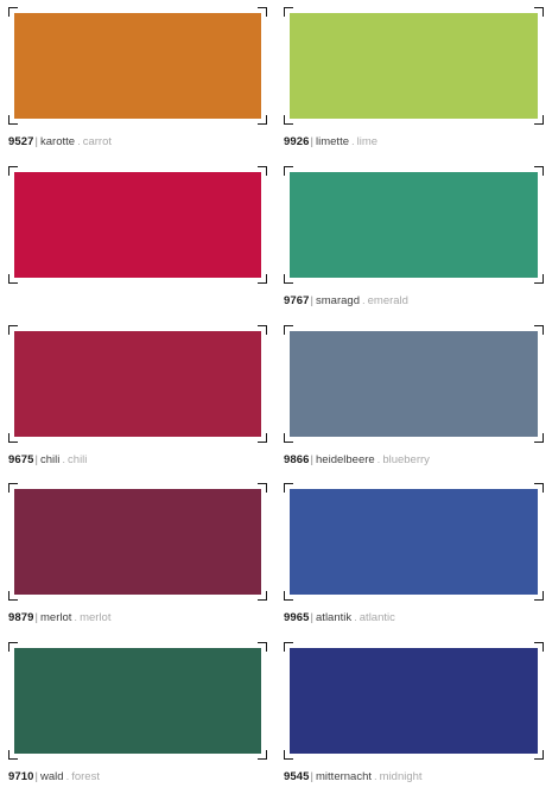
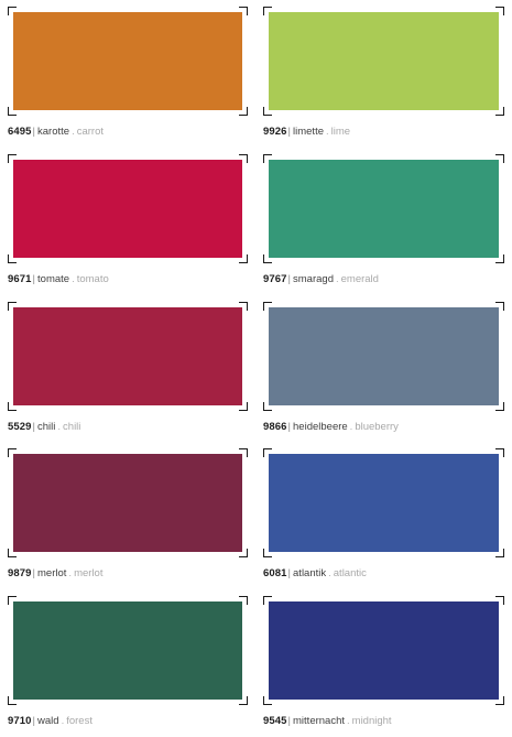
- 9527| karotte . carrot
+ 6495| karotte . carrot
  9926| limette . lime
+ 9671| tomate . tomato
  9767| smaragd . emerald
- 9675| chili . chili
+ 5529| chili . chili
  9866| heidelbeere . blueberry
  9879| merlot . merlot
- 9965| atlantik . atlantic
+ 6081| atlantik . atlantic
  9710| wald . forest
  9545| mitternacht . midnight
